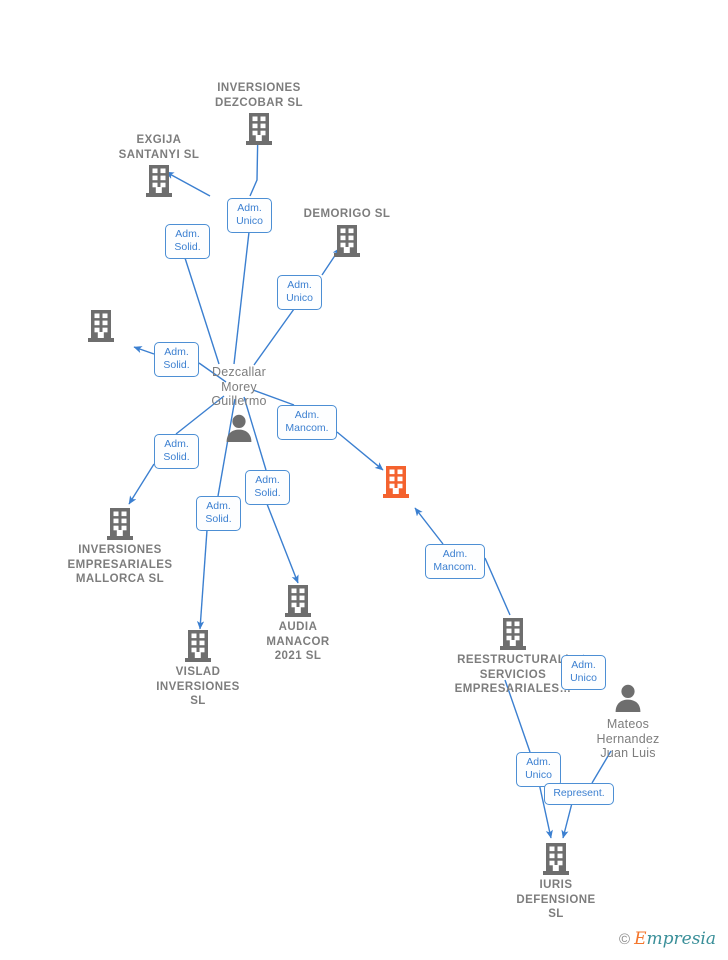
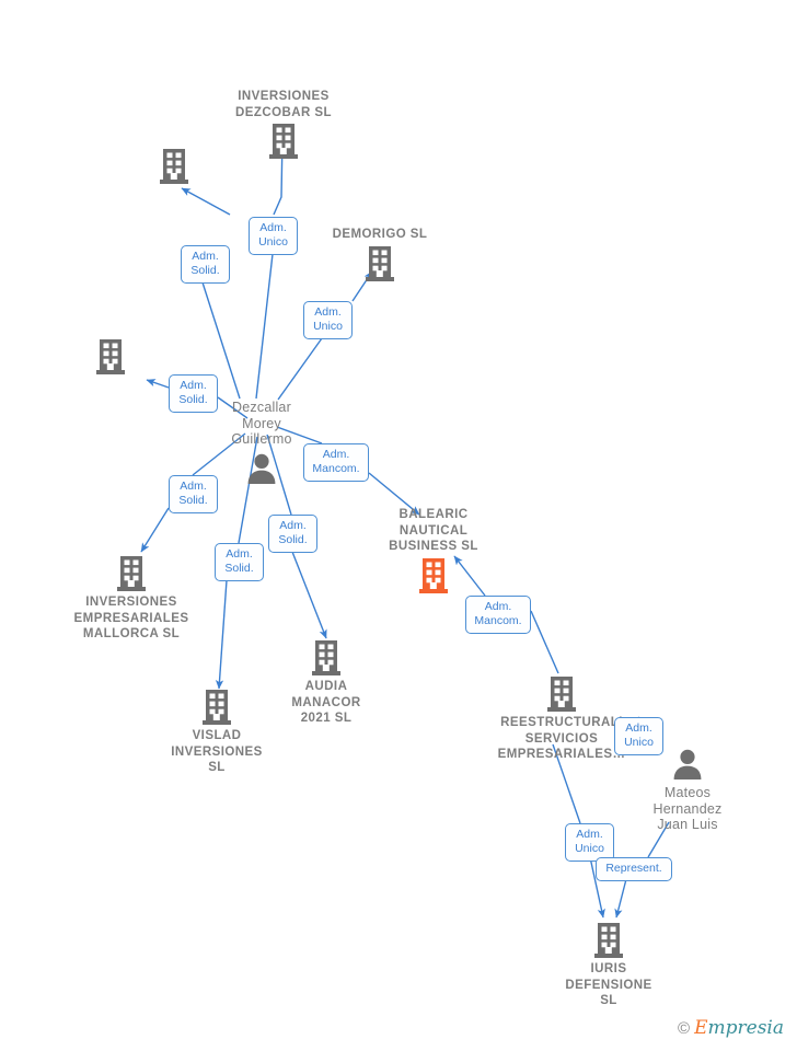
  INVERSIONES
  DEZCOBAR SL
- EXGIJA
- SANTANYI SL
  DEMORIGO SL
  Dezcallar
  Morey
  Guillermo
+ BALEARIC
+ NAUTICAL
+ BUSINESS SL
  INVERSIONES
  EMPRESARIALES
  MALLORCA SL
  VISLAD
  INVERSIONES
  SL
  AUDIA
  MANACOR
  2021 SL
  REESTRUCTURA
  SERVICIOS
  EMPRESARIALES
  Mateos
  Hernandez
  Juan Luis
  IURIS
  DEFENSIONE
  SL
  Adm.
  Solid.
  Adm.
  Unico
  Adm.
  Unico
  Adm.
  Solid.
  Adm.
  Mancom.
  Adm.
  Solid.
  Adm.
  Solid.
  Adm.
  Solid.
  Adm.
  Mancom.
  Adm.
  Unico
  Adm.
  Unico
  Represent.
  ©
  Empresia
